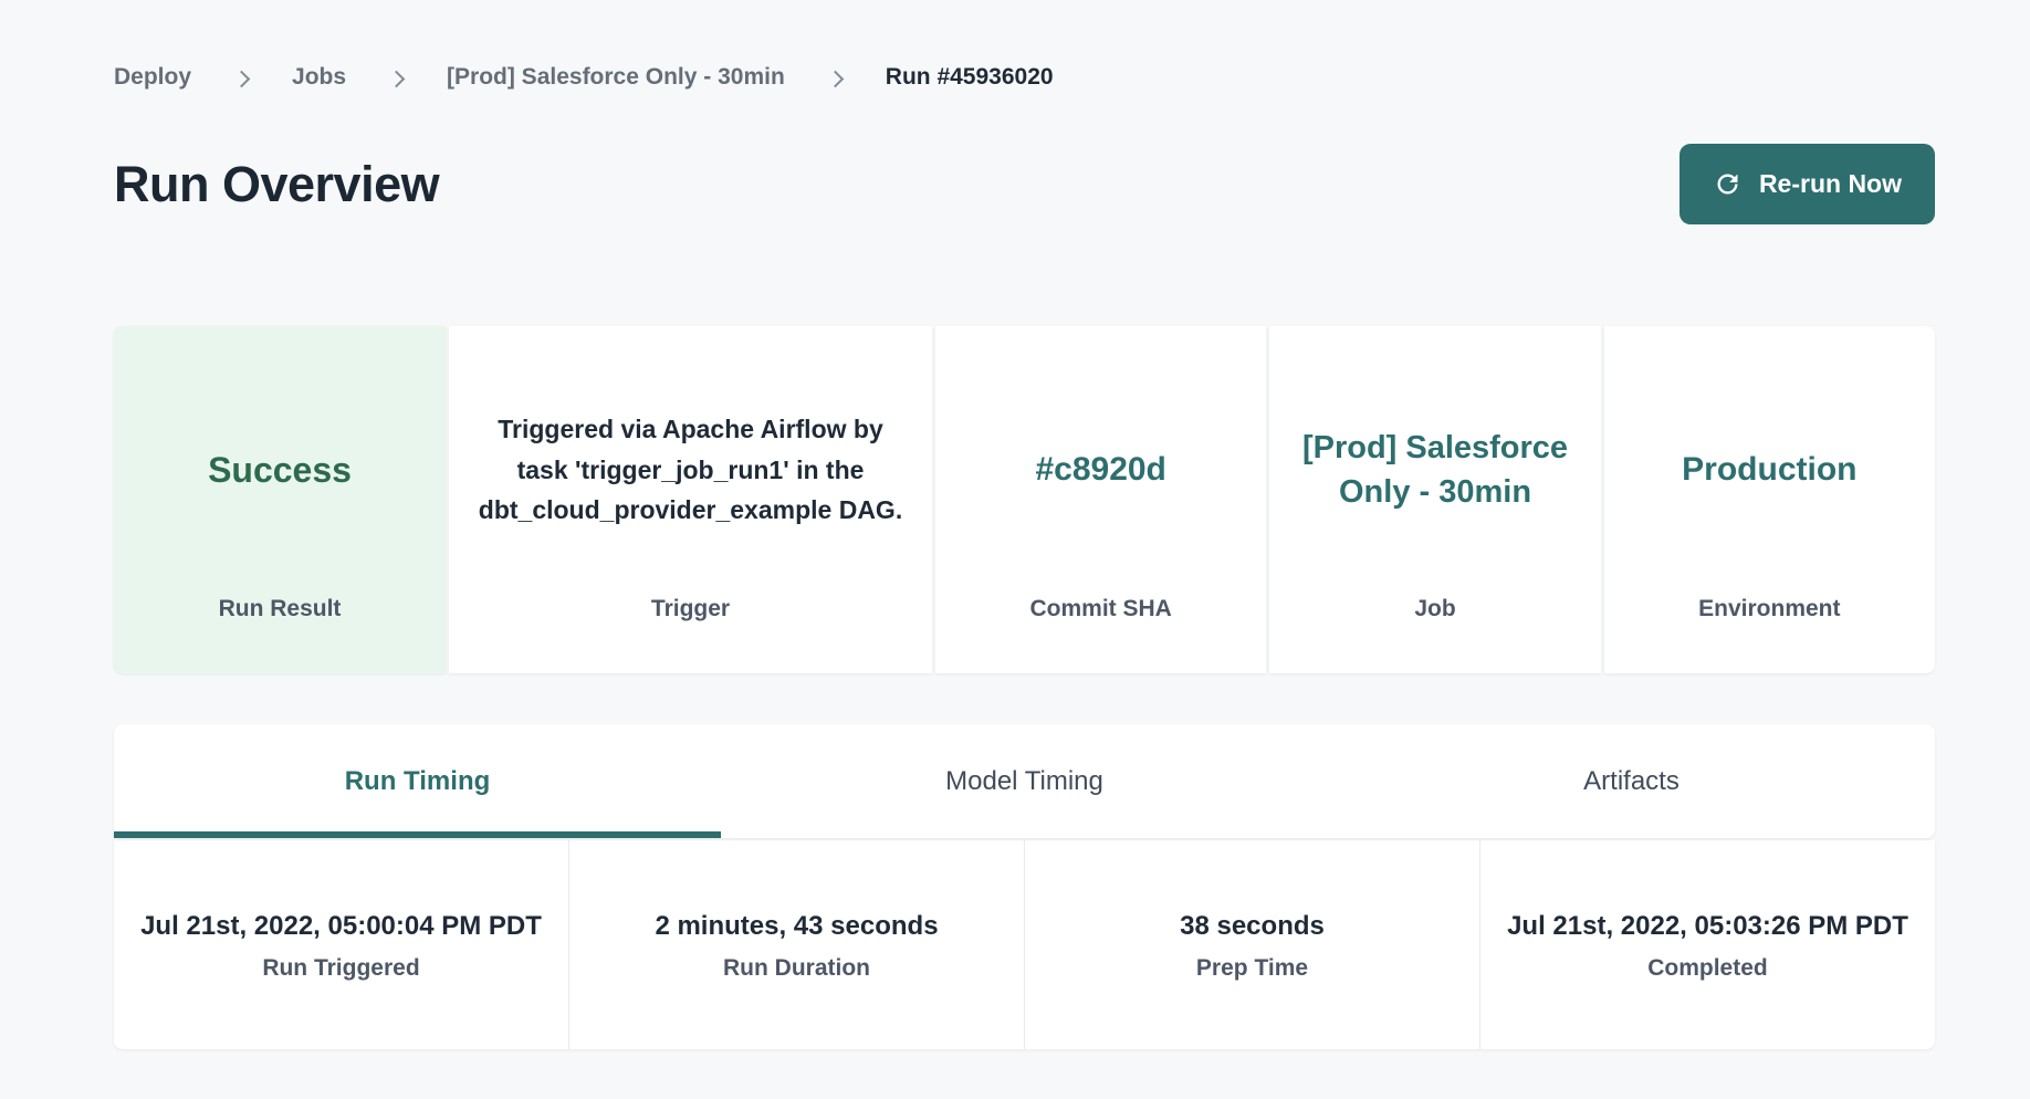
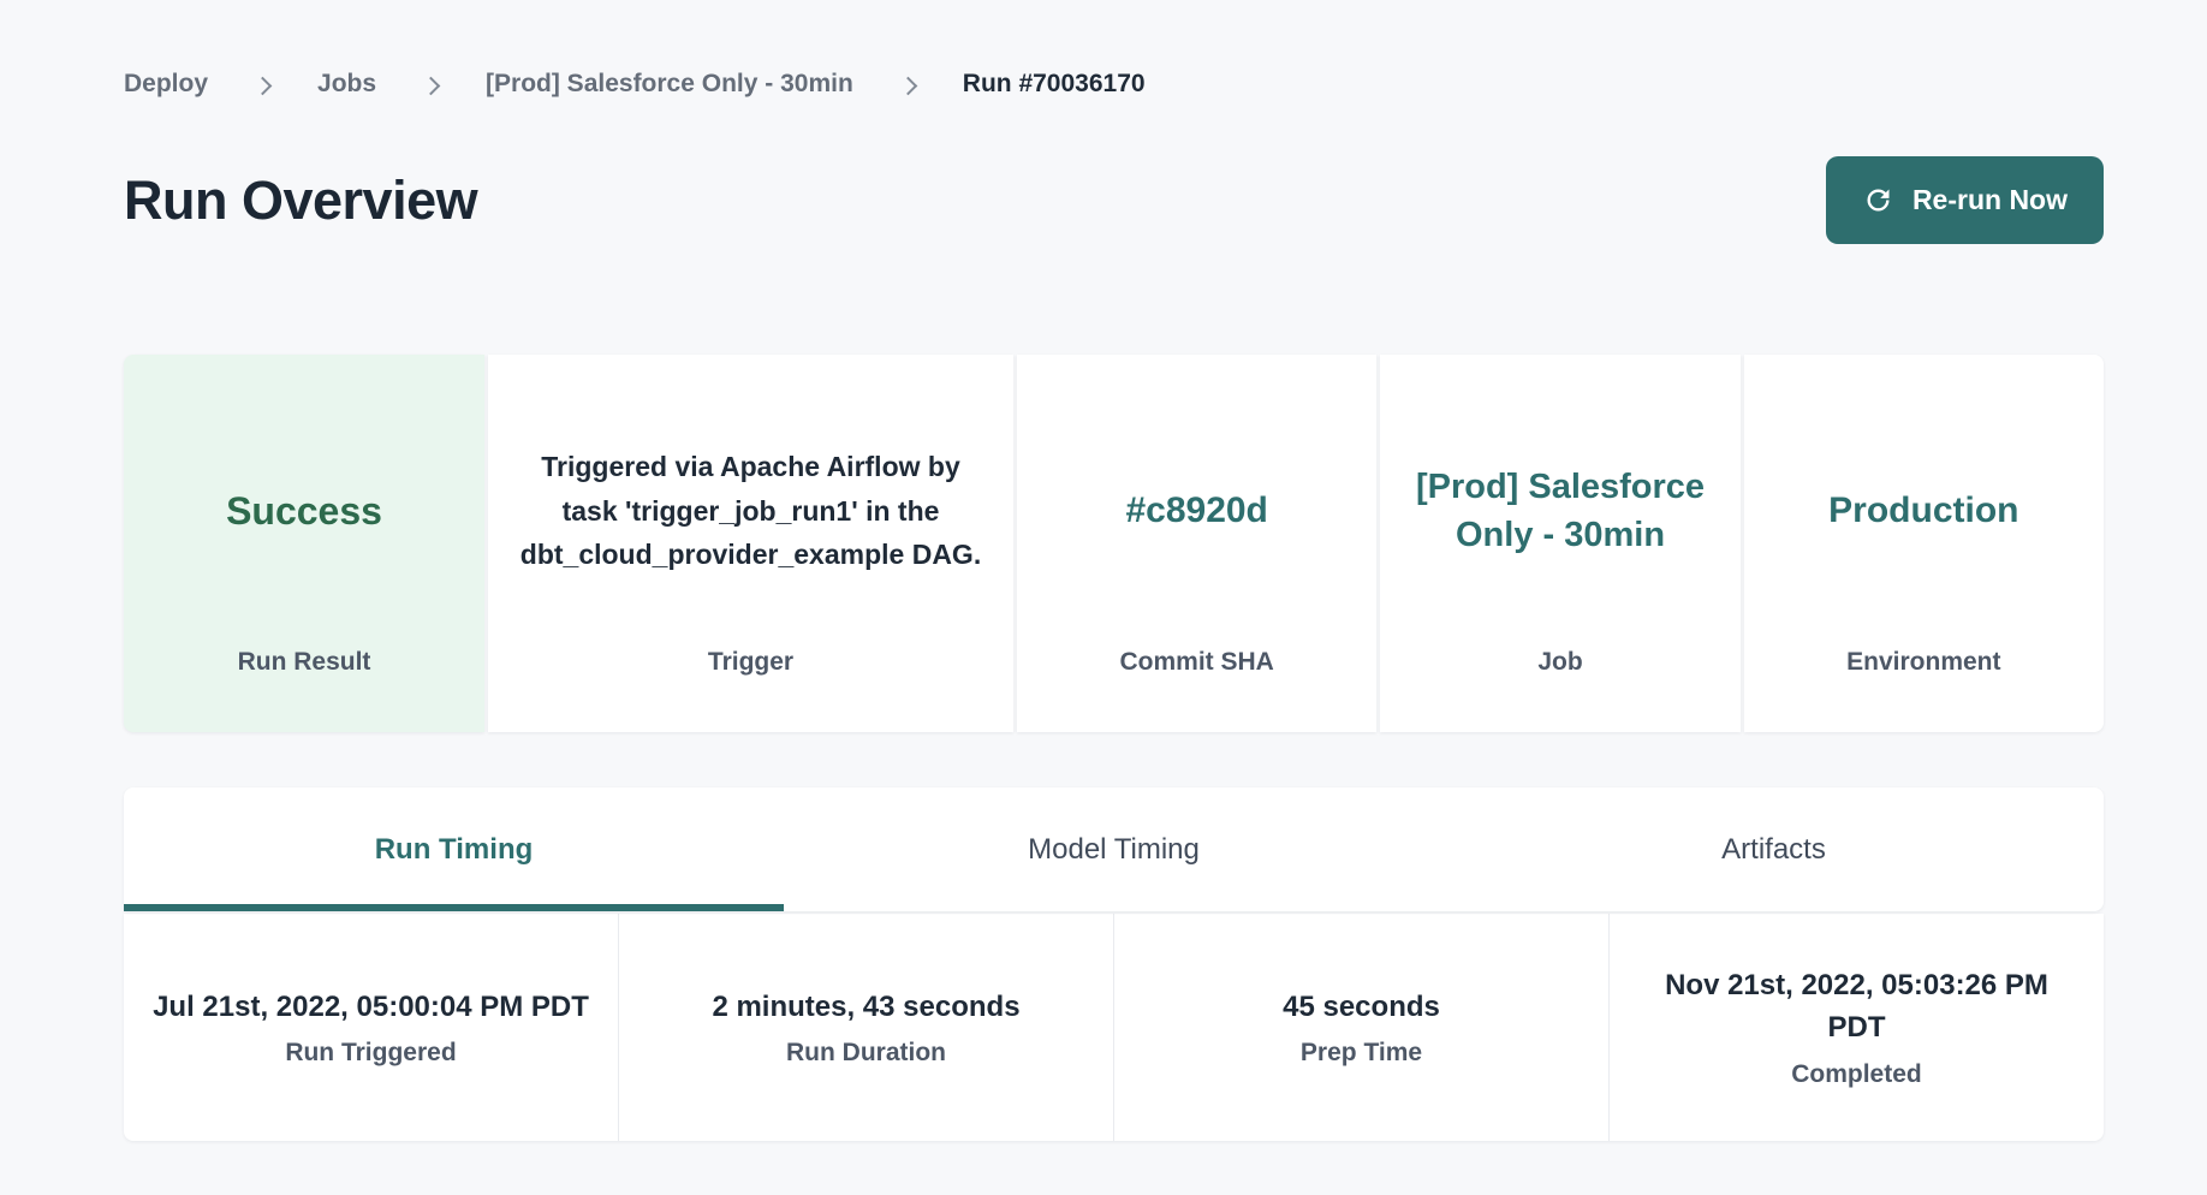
  Deploy
  Jobs
  [Prod] Salesforce Only - 30min
- Run #45936020
+ Run #70036170
  Run Overview
  Re-run Now
  Success
  Run Result
  Triggered via Apache Airflow by task 'trigger_job_run1' in the dbt_cloud_provider_example DAG.
  Trigger
  #c8920d
  Commit SHA
  [Prod] Salesforce Only - 30min
  Job
  Production
  Environment
  Run Timing
  Model Timing
  Artifacts
  Jul 21st, 2022, 05:00:04 PM PDT
  Run Triggered
  2 minutes, 43 seconds
  Run Duration
- 38 seconds
+ 45 seconds
  Prep Time
- Jul 21st, 2022, 05:03:26 PM PDT
+ Nov 21st, 2022, 05:03:26 PM PDT
  Completed
